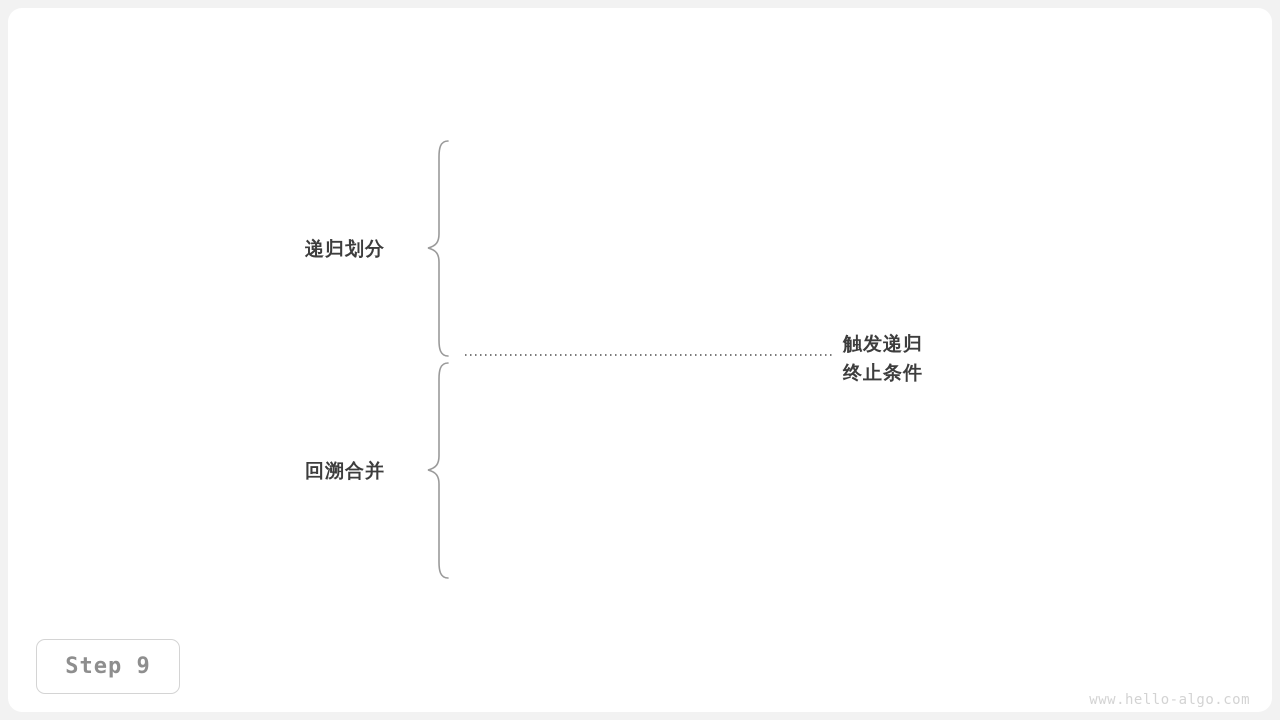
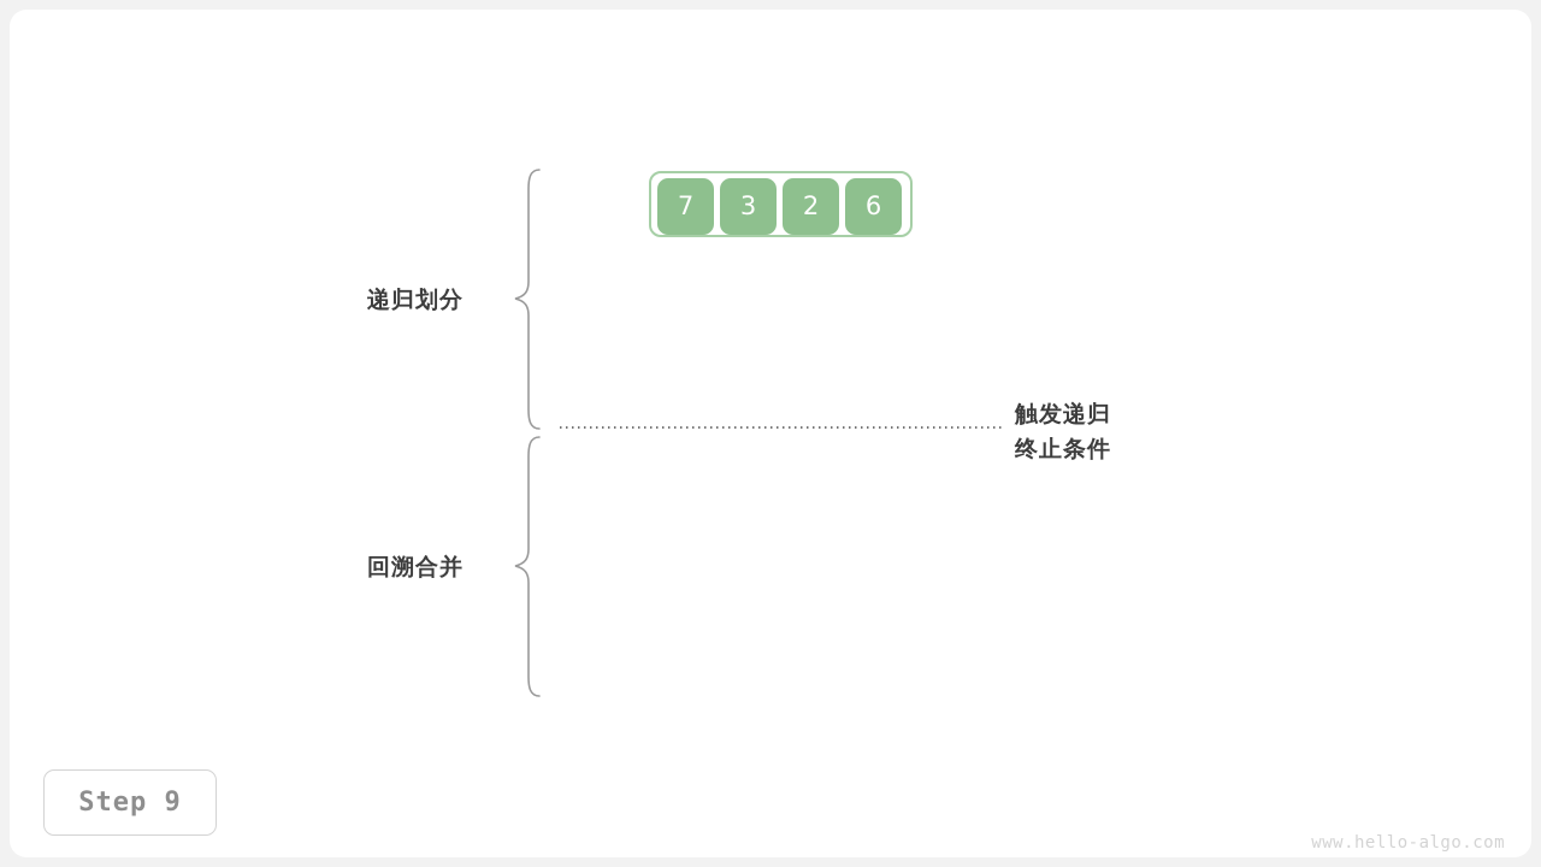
+ 7
+ 3
+ 2
+ 6
  递归划分
  回溯合并
  触发递归
  终止条件
  Step 9
  www.hello-algo.com
